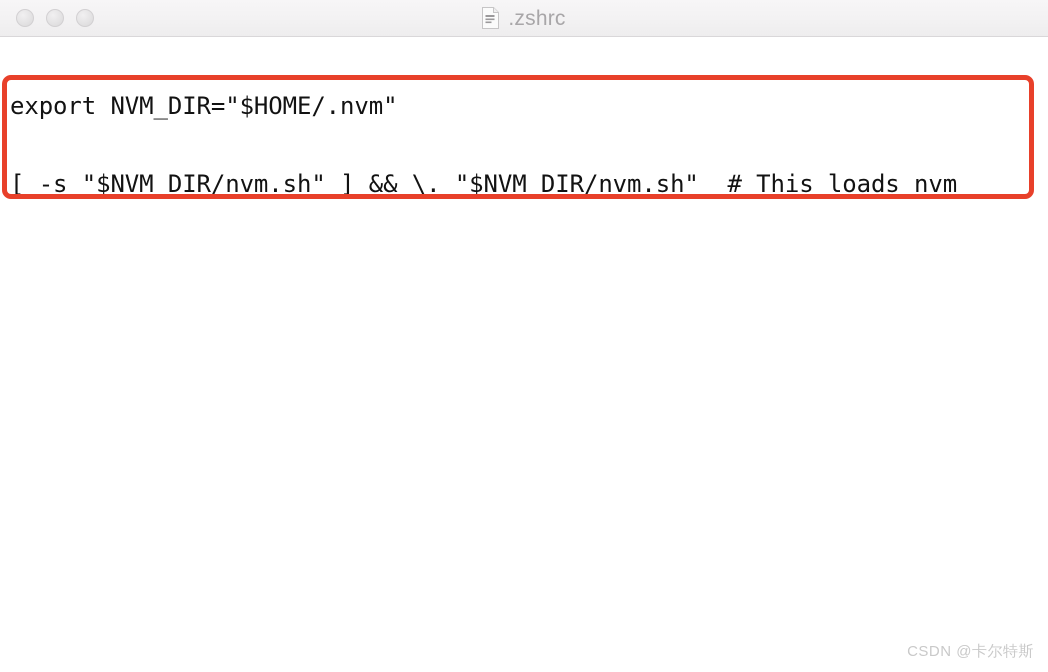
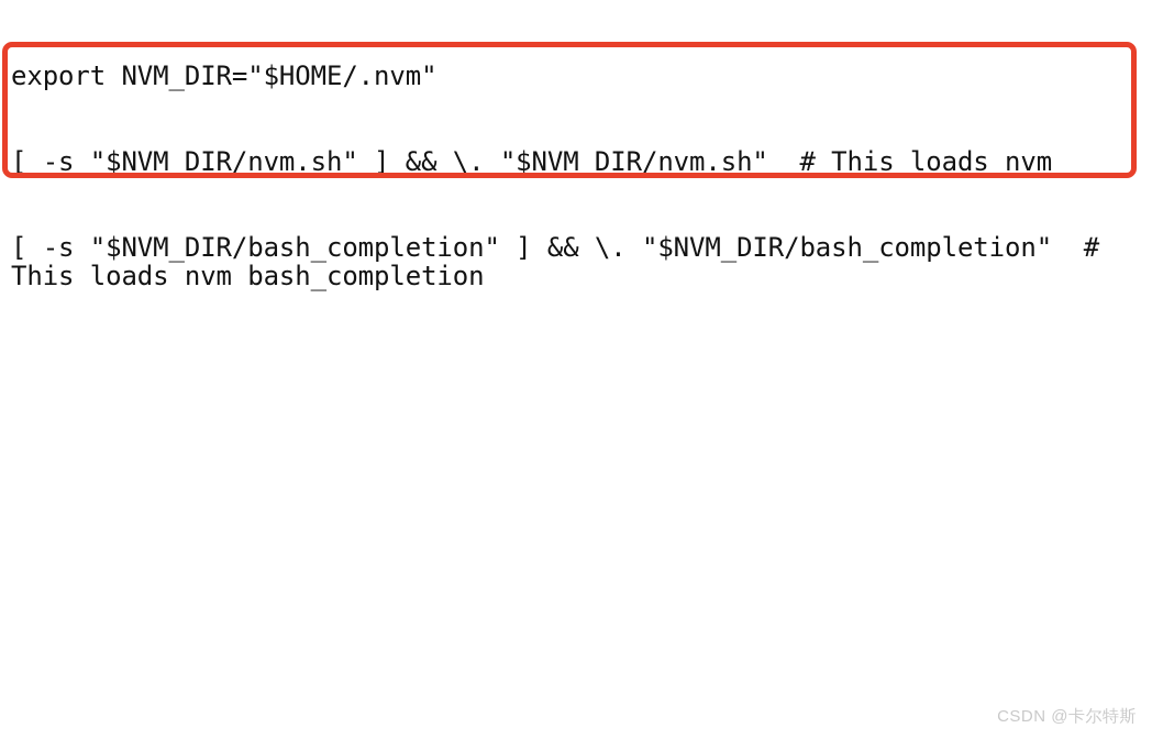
- .zshrc
  export NVM_DIR="$HOME/.nvm"
  [ -s "$NVM_DIR/nvm.sh" ] && \. "$NVM_DIR/nvm.sh" # This loads nvm
+ [ -s "$NVM_DIR/bash_completion" ] && \. "$NVM_DIR/bash_completion" # This loads nvm bash_completion
  CSDN @卡尔特斯
